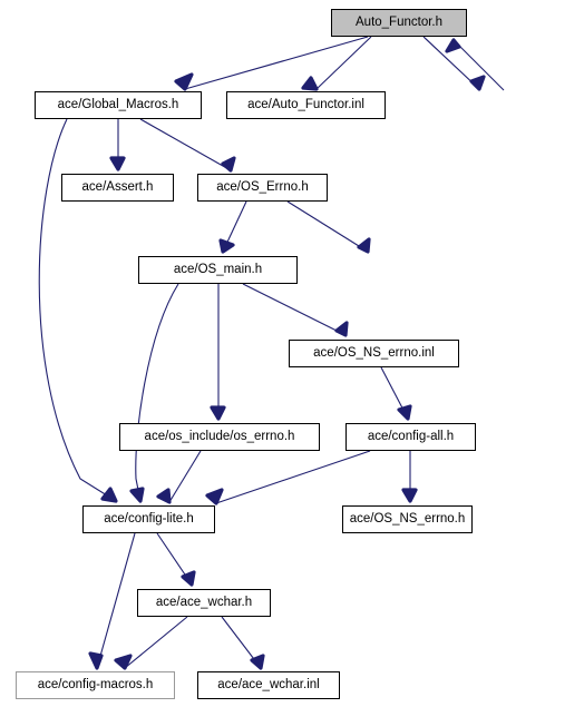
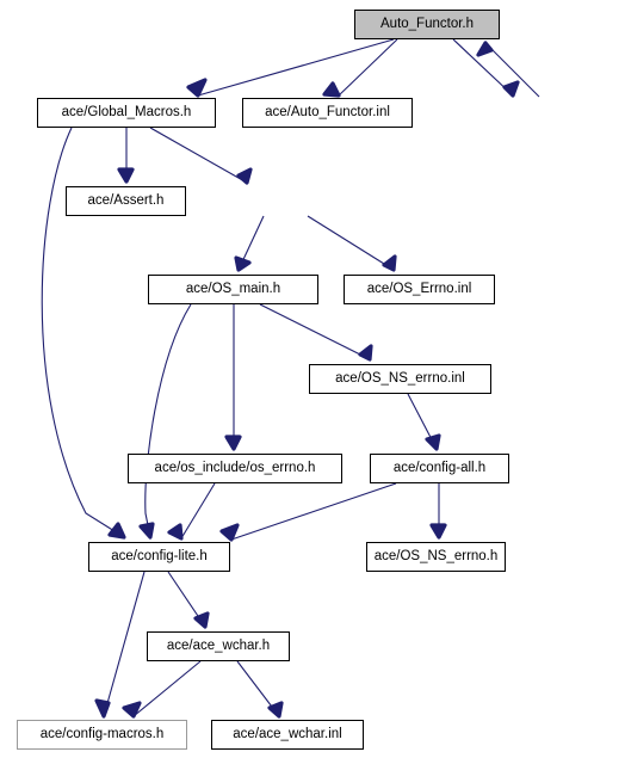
  Auto_Functor.h
  ace/Global_Macros.h
  ace/Auto_Functor.inl
  ace/Assert.h
- ace/OS_Errno.h
  ace/OS_main.h
+ ace/OS_Errno.inl
  ace/OS_NS_errno.inl
  ace/os_include/os_errno.h
  ace/config-all.h
  ace/config-lite.h
  ace/OS_NS_errno.h
  ace/ace_wchar.h
  ace/config-macros.h
  ace/ace_wchar.inl
